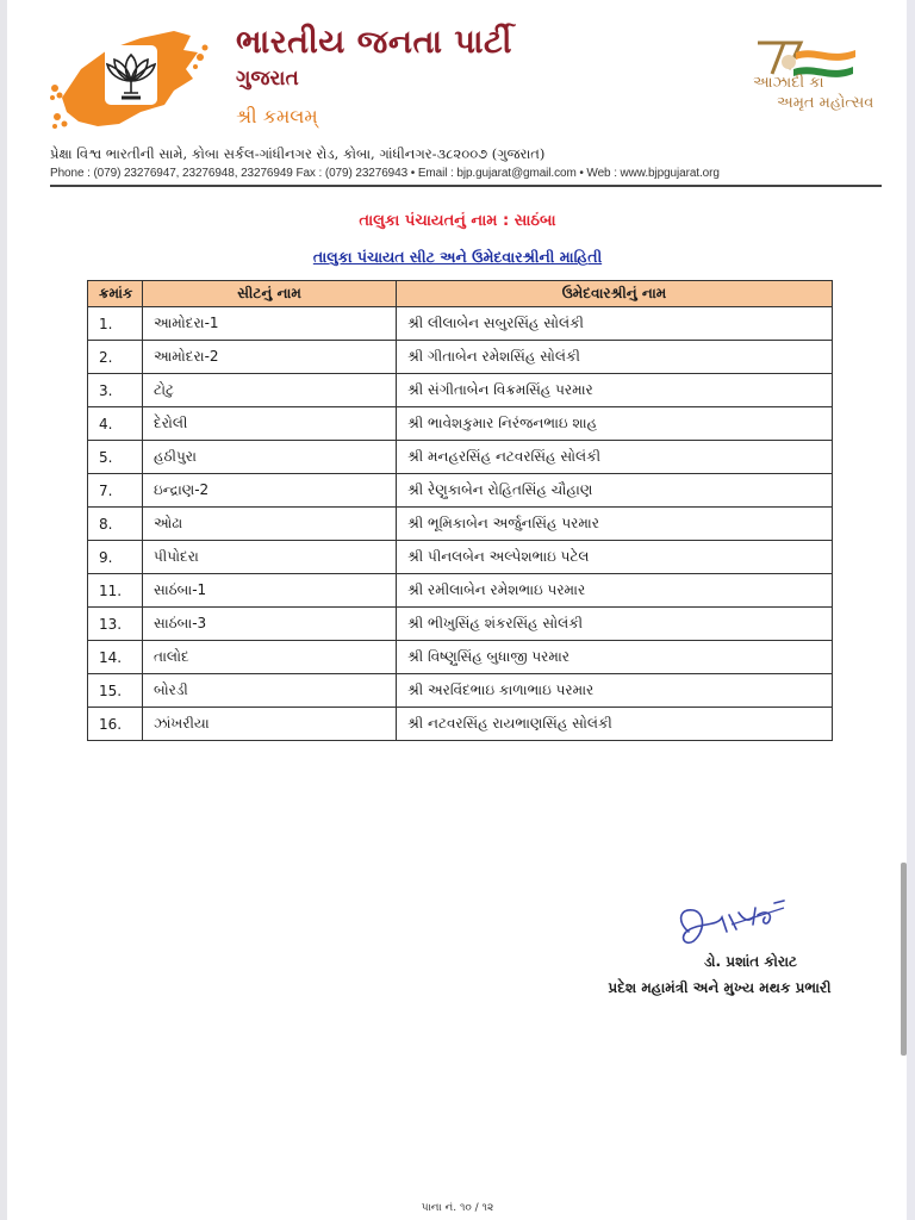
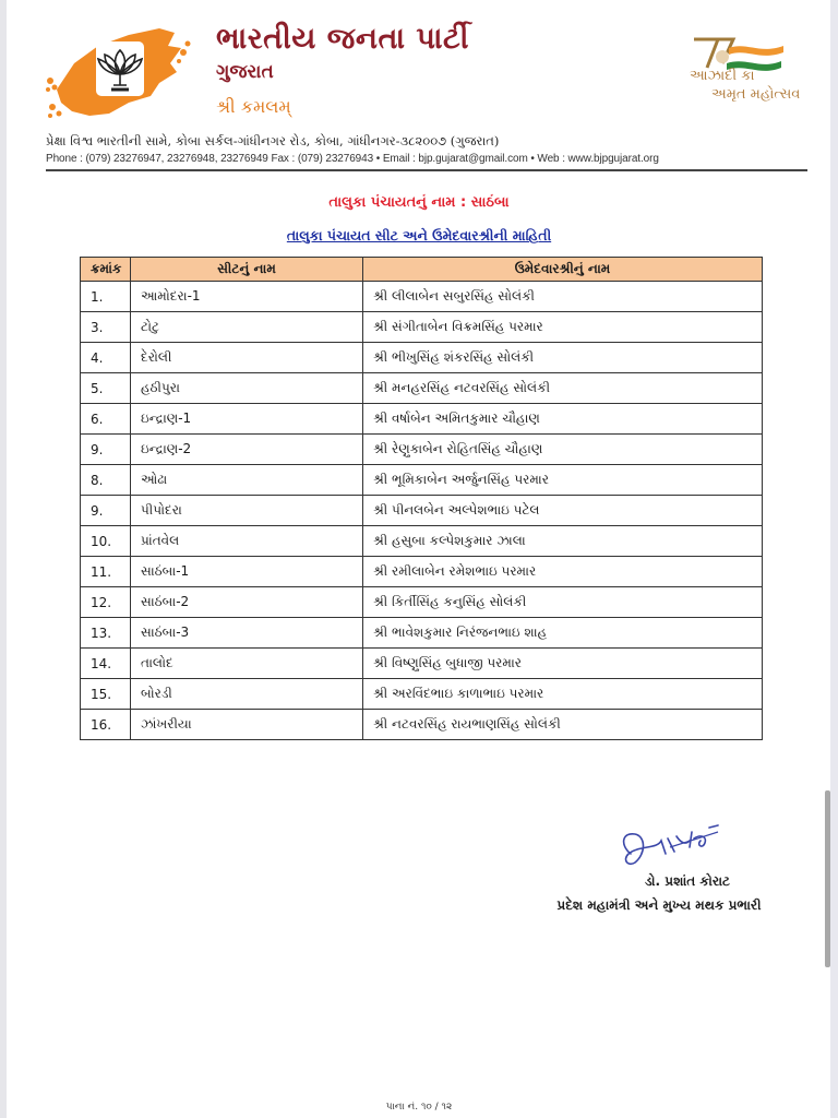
  ભારતીય જનતા પાર્ટી
  ગુજરાત
  શ્રી કમલમ્
  આઝાદી કા
  અમૃત મહોત્સવ
  પ્રેક્ષા વિશ્વ ભારતીની સામે, કોબા સર્કલ-ગાંધીનગર રોડ, કોબા, ગાંધીનગર-૩૮૨૦૦૭ (ગુજરાત)
  Phone : (079) 23276947, 23276948, 23276949 Fax : (079) 23276943 • Email : bjp.gujarat@gmail.com • Web : www.bjpgujarat.org
  તાલુકા પંચાયતનું નામ : સાઠંબા
  તાલુકા પંચાયત સીટ અને ઉમેદવારશ્રીની માહિતી
  ક્રમાંક	સીટનું નામ	ઉમેદવારશ્રીનું નામ
  1.	આમોદરા-1	શ્રી લીલાબેન સબુરસિંહ સોલંકી
- 2.	આમોદરા-2	શ્રી ગીતાબેન રમેશસિંહ સોલંકી
  3.	ટોટુ	શ્રી સંગીતાબેન વિક્રમસિંહ પરમાર
- 4.	દેરોલી	શ્રી ભાવેશકુમાર નિરંજનભાઇ શાહ
+ 4.	દેરોલી	શ્રી ભીખુસિંહ શંકરસિંહ સોલંકી
  5.	હઠીપુરા	શ્રી મનહરસિંહ નટવરસિંહ સોલંકી
+ 6.	ઇન્દ્રાણ-1	શ્રી વર્ષાબેન અમિતકુમાર ચૌહાણ
- 7.	ઇન્દ્રાણ-2	શ્રી રેણુકાબેન રોહિતસિંહ ચૌહાણ
+ 9.	ઇન્દ્રાણ-2	શ્રી રેણુકાબેન રોહિતસિંહ ચૌહાણ
  8.	ઓઢા	શ્રી ભૂમિકાબેન અર્જુનસિંહ પરમાર
  9.	પીપોદરા	શ્રી પીનલબેન અલ્પેશભાઇ પટેલ
+ 10.	પ્રાંતવેલ	શ્રી હસુબા કલ્પેશકુમાર ઝાલા
  11.	સાઠંબા-1	શ્રી રમીલાબેન રમેશભાઇ પરમાર
+ 12.	સાઠંબા-2	શ્રી કિર્તીસિંહ કનુસિંહ સોલંકી
- 13.	સાઠંબા-3	શ્રી ભીખુસિંહ શંકરસિંહ સોલંકી
+ 13.	સાઠંબા-3	શ્રી ભાવેશકુમાર નિરંજનભાઇ શાહ
  14.	તાલોદ	શ્રી વિષ્ણુસિંહ બુધાજી પરમાર
  15.	બોરડી	શ્રી અરવિંદભાઇ કાળાભાઇ પરમાર
  16.	ઝાંખરીયા	શ્રી નટવરસિંહ રાયભાણસિંહ સોલંકી
  ડો. પ્રશાંત કોરાટ
  પ્રદેશ મહામંત્રી અને મુખ્ય મથક પ્રભારી
  પાના નં. ૧૦ / ૧૨
